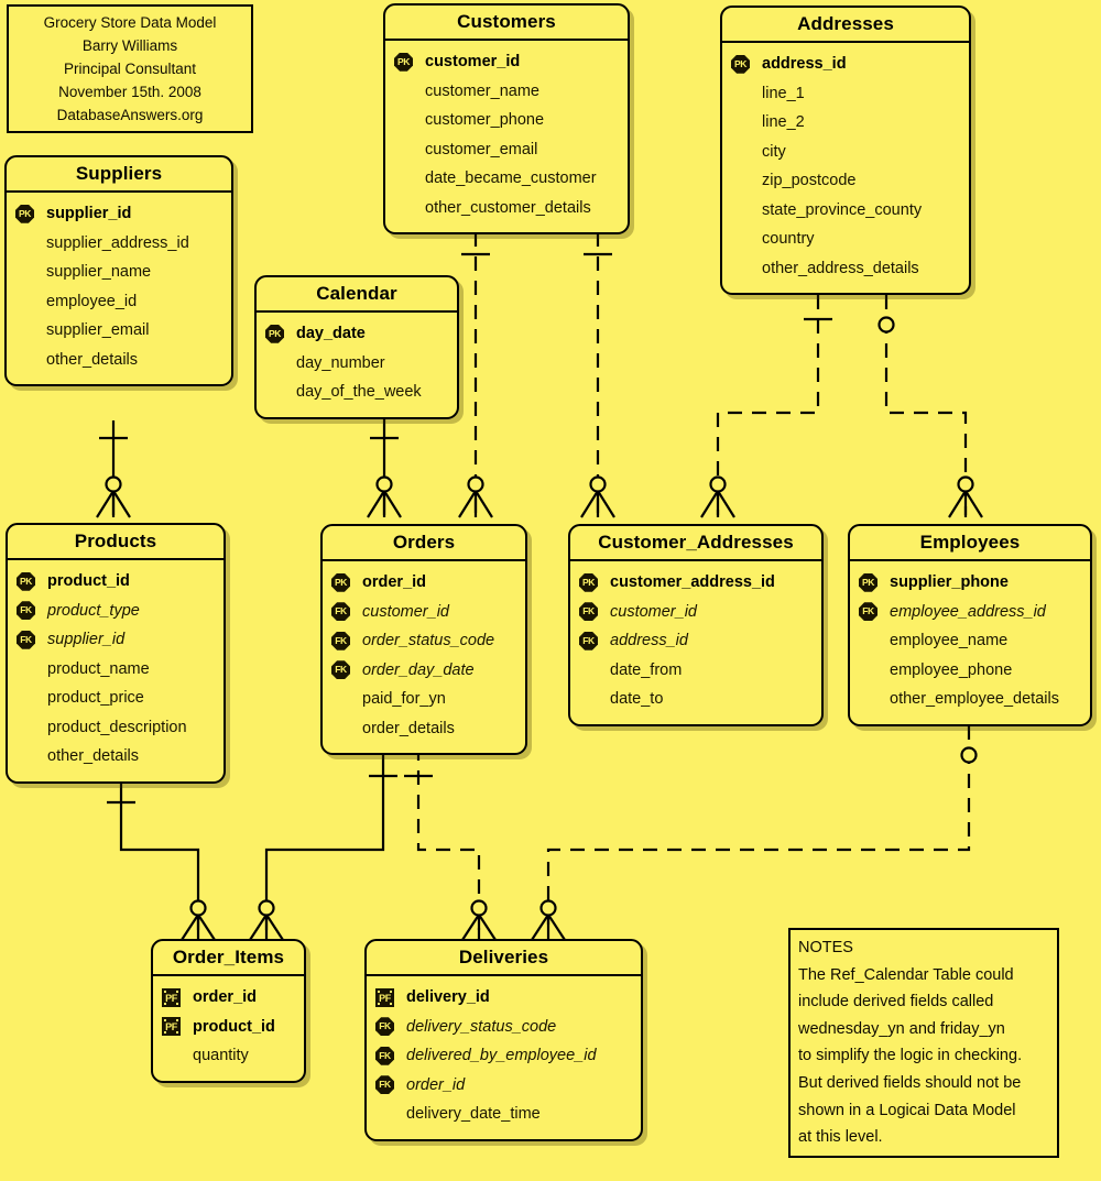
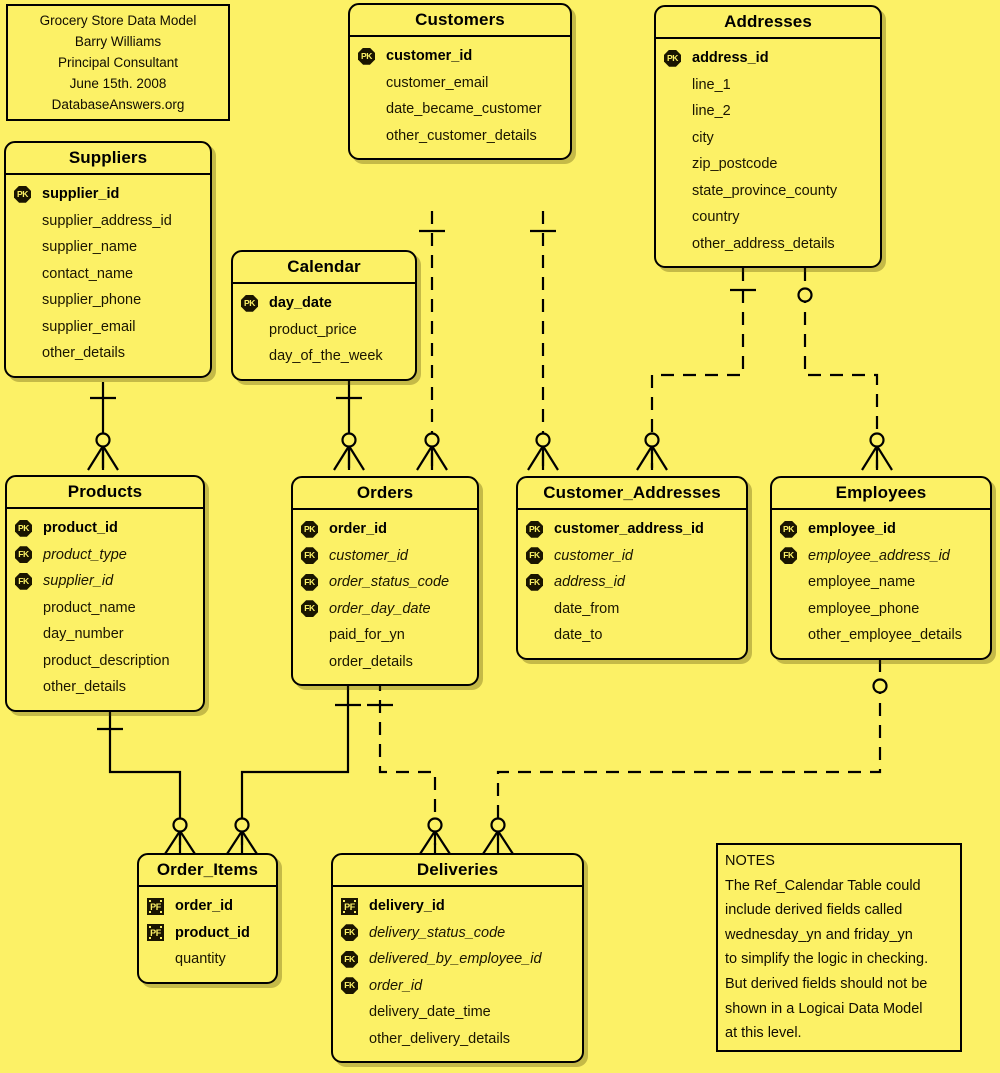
  Grocery Store Data Model
  Barry Williams
  Principal Consultant
- November 15th. 2008
+ June 15th. 2008
  DatabaseAnswers.org
  NOTES
  The Ref_Calendar Table could
  include derived fields called
  wednesday_yn and friday_yn
  to simplify the logic in checking.
  But derived fields should not be
  shown in a Logicai Data Model
  at this level.
  Customers
  PK
  customer_id
- customer_name
- customer_phone
  customer_email
  date_became_customer
  other_customer_details
  Addresses
  PK
  address_id
  line_1
  line_2
  city
  zip_postcode
  state_province_county
  country
  other_address_details
  Suppliers
  PK
  supplier_id
  supplier_address_id
  supplier_name
+ contact_name
- employee_id
+ supplier_phone
  supplier_email
  other_details
  Calendar
  PK
  day_date
- day_number
+ product_price
  day_of_the_week
  Products
  PK
  product_id
  FK
  product_type
  FK
  supplier_id
  product_name
- product_price
+ day_number
  product_description
  other_details
  Orders
  PK
  order_id
  FK
  customer_id
  FK
  order_status_code
  FK
  order_day_date
  paid_for_yn
  order_details
  Customer_Addresses
  PK
  customer_address_id
  FK
  customer_id
  FK
  address_id
  date_from
  date_to
  Employees
  PK
- supplier_phone
+ employee_id
  FK
  employee_address_id
  employee_name
  employee_phone
  other_employee_details
  Order_Items
  PF
  order_id
  PF
  product_id
  quantity
  Deliveries
  PF
  delivery_id
  FK
  delivery_status_code
  FK
  delivered_by_employee_id
  FK
  order_id
  delivery_date_time
+ other_delivery_details
